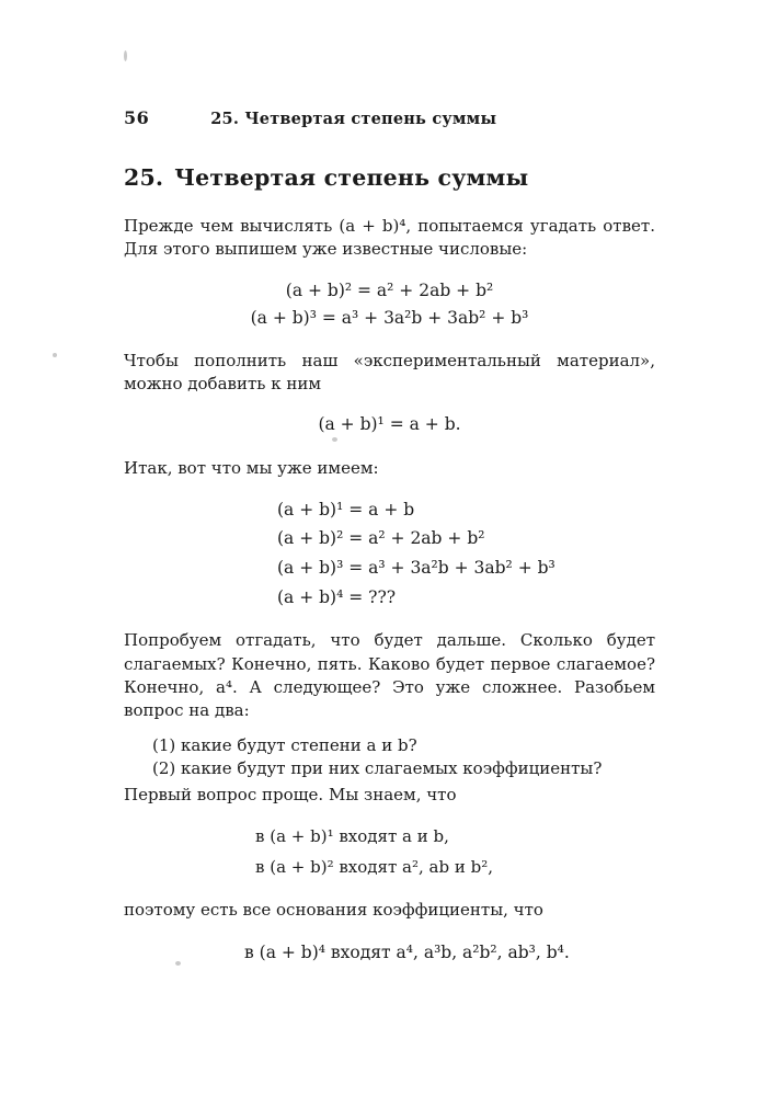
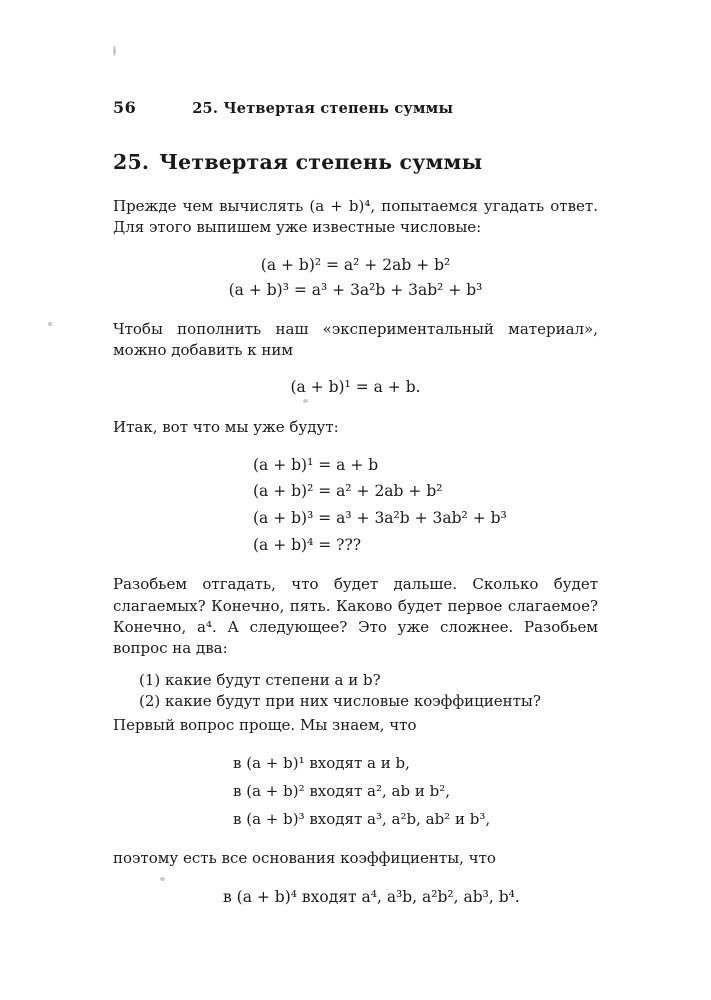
  56
  25. Четвертая степень суммы
  25. Четвертая степень суммы
  Прежде чем вычислять (a + b)⁴, попытаемся угадать ответ. Для этого выпишем уже известные числовые:
  (a + b)² = a² + 2ab + b²
  (a + b)³ = a³ + 3a²b + 3ab² + b³
  Чтобы пополнить наш «экспериментальный материал», можно добавить к ним
  (a + b)¹ = a + b.
- Итак, вот что мы уже имеем:
+ Итак, вот что мы уже будут:
  (a + b)¹ = a + b
  (a + b)² = a² + 2ab + b²
  (a + b)³ = a³ + 3a²b + 3ab² + b³
  (a + b)⁴ = ???
- Попробуем отгадать, что будет дальше. Сколько будет слагаемых? Конечно, пять. Каково будет первое слагаемое? Конечно, a⁴. А следующее? Это уже сложнее. Разобьем вопрос на два:
+ Разобьем отгадать, что будет дальше. Сколько будет слагаемых? Конечно, пять. Каково будет первое слагаемое? Конечно, a⁴. А следующее? Это уже сложнее. Разобьем вопрос на два:
  (1) какие будут степени a и b?
- (2) какие будут при них слагаемых коэффициенты?
+ (2) какие будут при них числовые коэффициенты?
  Первый вопрос проще. Мы знаем, что
  в (a + b)¹ входят a и b,
  в (a + b)² входят a², ab и b²,
+ в (a + b)³ входят a³, a²b, ab² и b³,
  поэтому есть все основания коэффициенты, что
  в (a + b)⁴ входят a⁴, a³b, a²b², ab³, b⁴.
